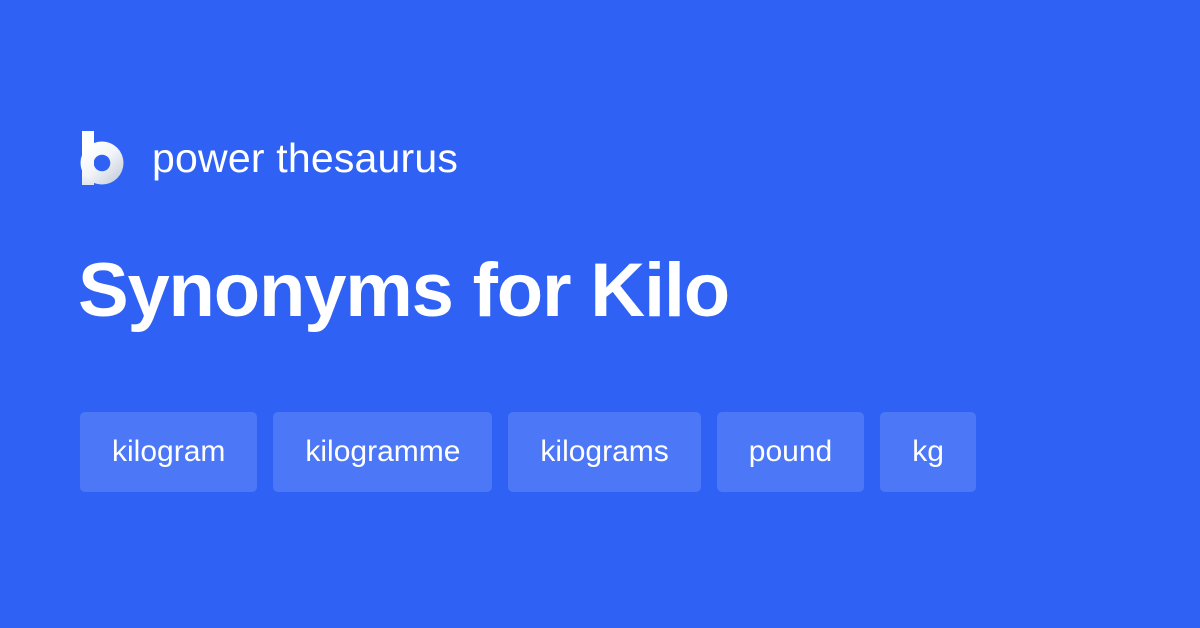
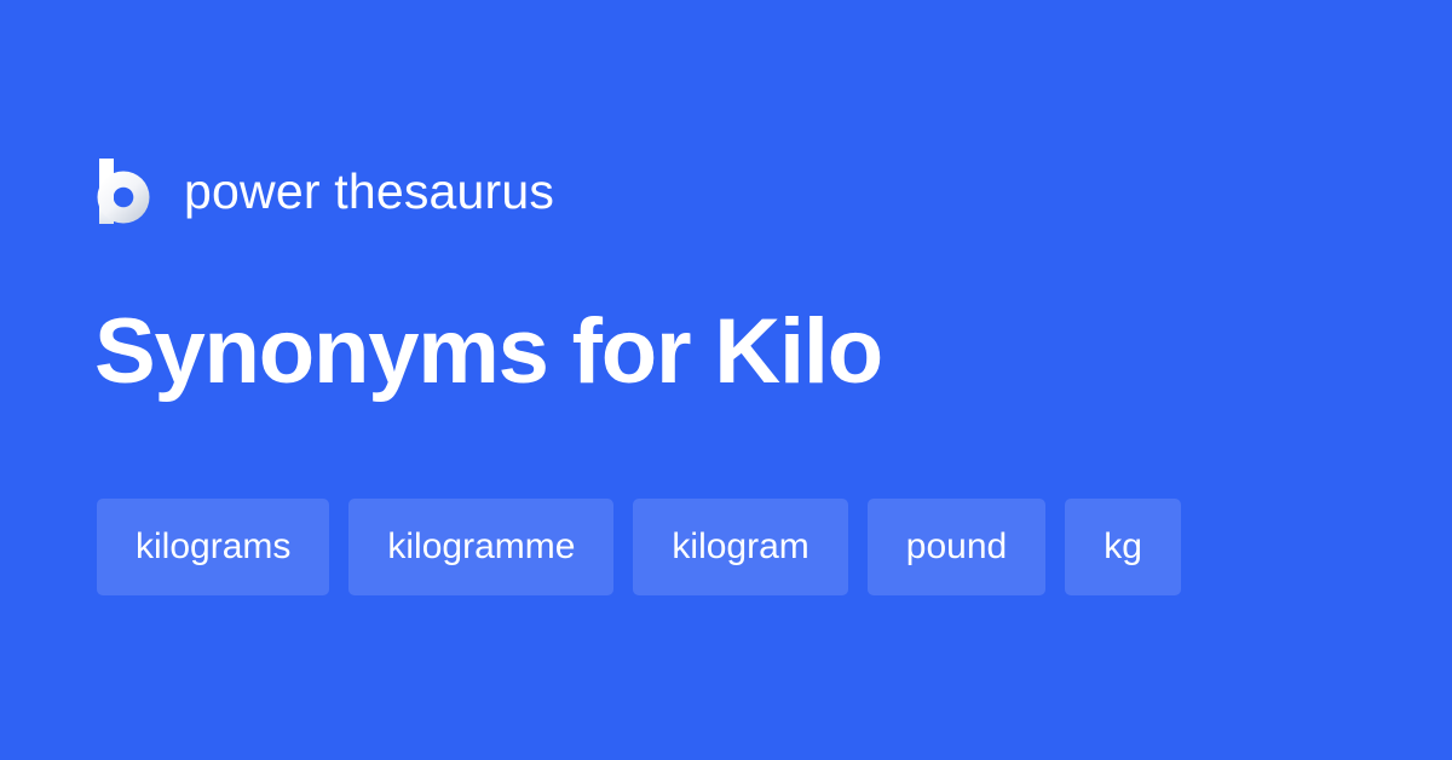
  power thesaurus
  Synonyms for Kilo
- kilogram
+ kilograms
  kilogramme
- kilograms
+ kilogram
  pound
  kg
